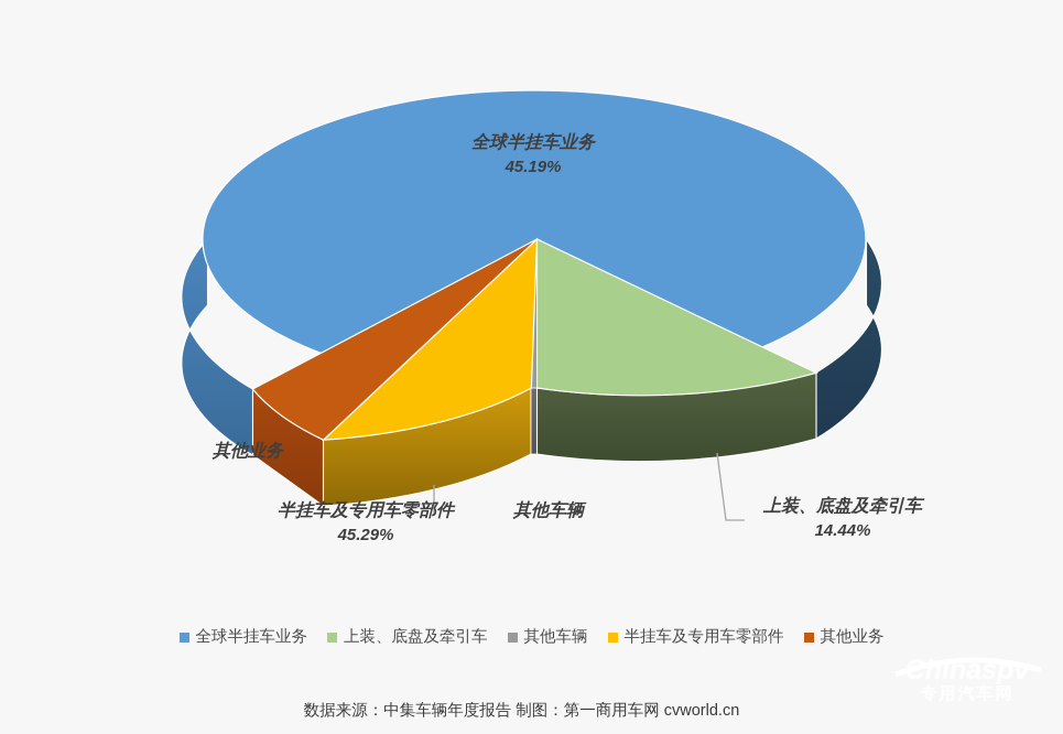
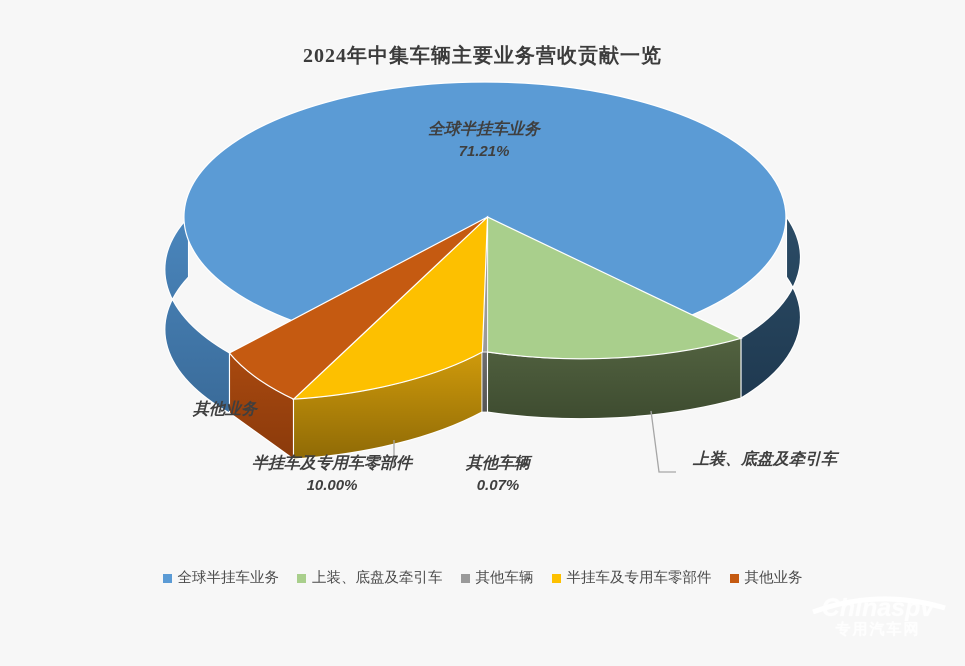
+ 2024年中集车辆主要业务营收贡献一览
  全球半挂车业务
- 45.19%
+ 71.21%
  上装、底盘及牵引车
- 14.44%
  其他车辆
+ 0.07%
  其他业务
  半挂车及专用车零部件
- 45.29%
+ 10.00%
  全球半挂车业务
  上装、底盘及牵引车
  其他车辆
  半挂车及专用车零部件
  其他业务
- 数据来源：中集车辆年度报告 制图：第一商用车网 cvworld.cn
